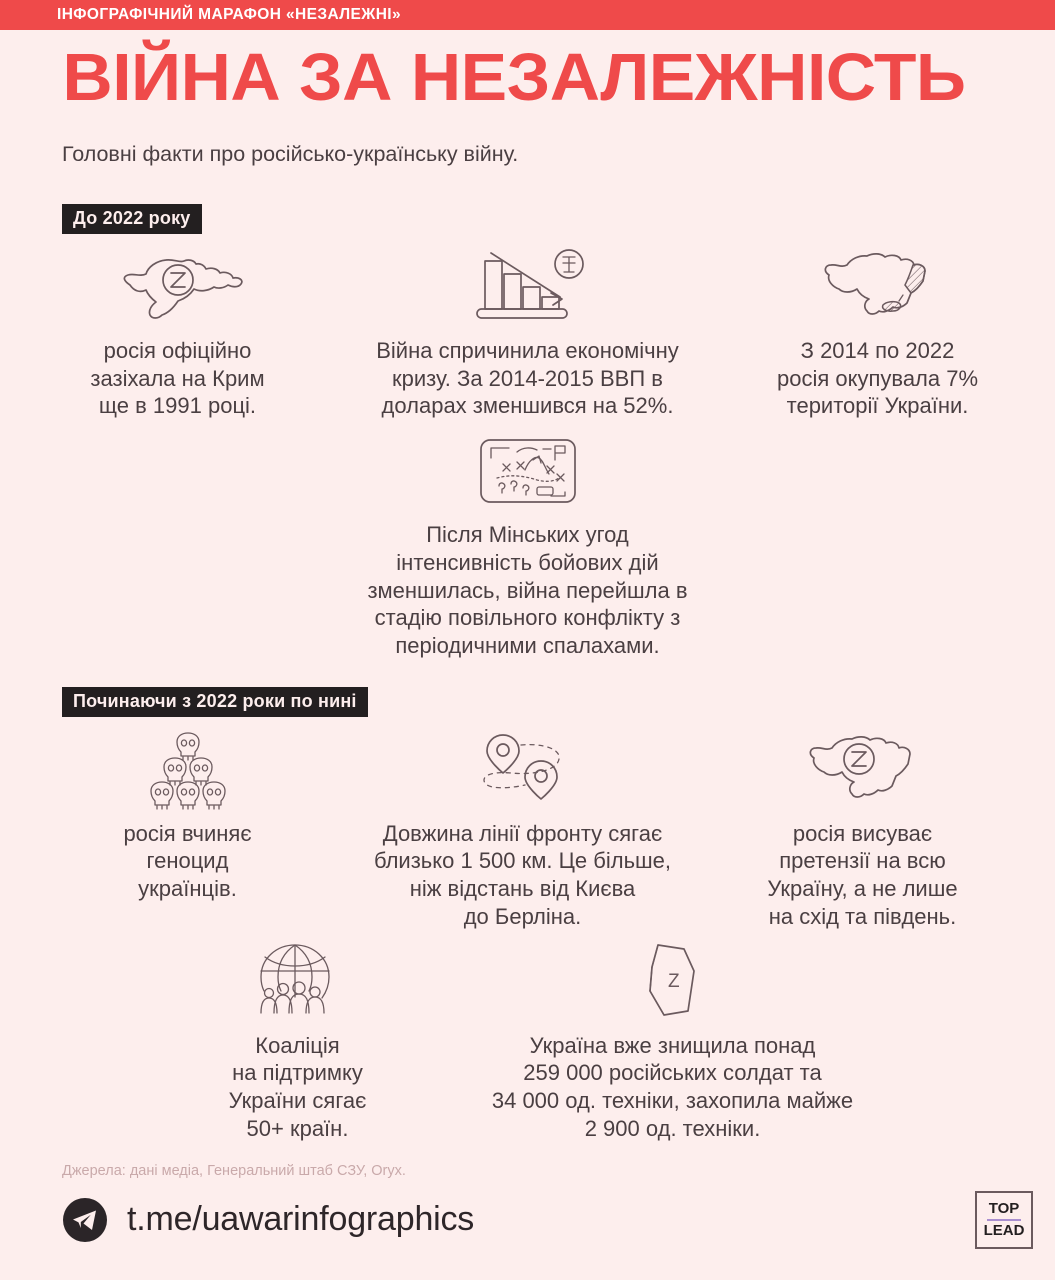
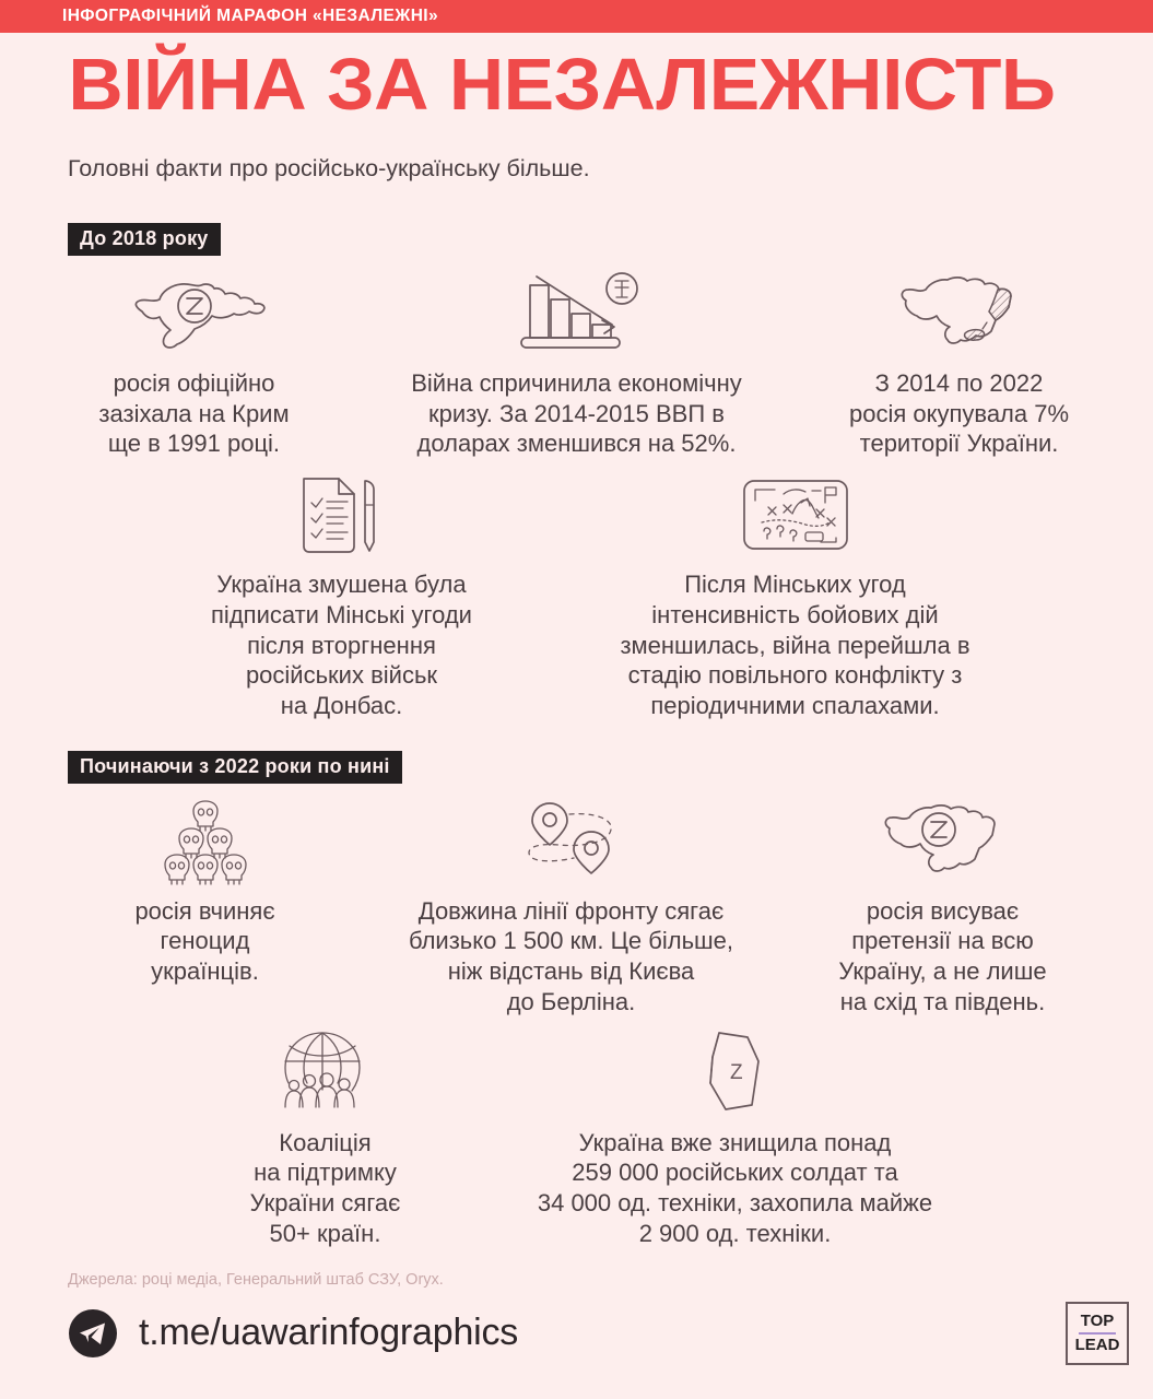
  ІНФОГРАФІЧНИЙ МАРАФОН «НЕЗАЛЕЖНІ»
  ВІЙНА ЗА НЕЗАЛЕЖНІСТЬ
- Головні факти про російсько-українську війну.
+ Головні факти про російсько-українську більше.
- До 2022 року
+ До 2018 року
  росія офіційно
  зазіхала на Крим
  ще в 1991 році.
  Війна спричинила економічну
  кризу. За 2014-2015 ВВП в
  доларах зменшився на 52%.
  З 2014 по 2022
  росія окупувала 7%
  території України.
+ Україна змушена була
+ підписати Мінські угоди
+ після вторгнення
+ російських військ
+ на Донбас.
  Після Мінських угод
  інтенсивність бойових дій
  зменшилась, війна перейшла в
  стадію повільного конфлікту з
  періодичними спалахами.
  Починаючи з 2022 роки по нині
  росія вчиняє
  геноцид
  українців.
  Довжина лінії фронту сягає
  близько 1 500 км. Це більше,
  ніж відстань від Києва
  до Берліна.
  росія висуває
  претензії на всю
  Україну, а не лише
  на схід та південь.
  Коаліція
  на підтримку
  України сягає
  50+ країн.
  Z
  Україна вже знищила понад
  259 000 російських солдат та
  34 000 од. техніки, захопила майже
  2 900 од. техніки.
- Джерела: дані медіа, Генеральний штаб СЗУ, Oryx.
+ Джерела: році медіа, Генеральний штаб СЗУ, Oryx.
  t.me/uawarinfographics
  TOP
  LEAD
